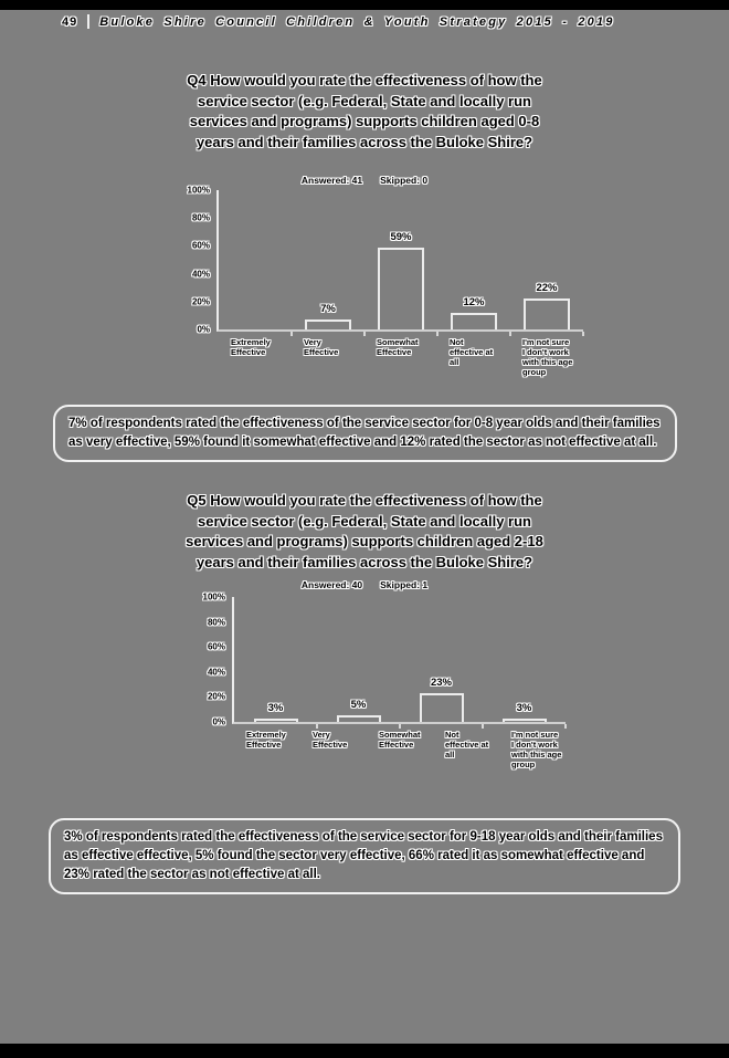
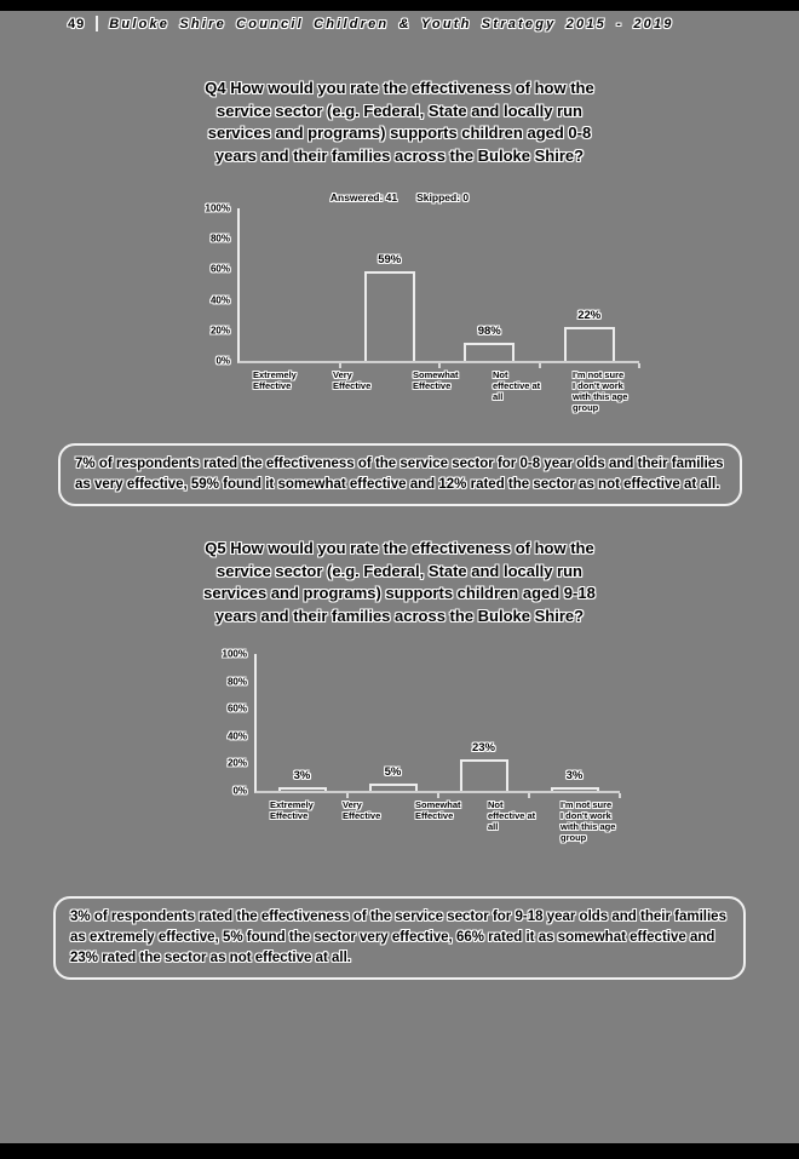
  49
  Buloke Shire Council Children & Youth Strategy 2015 - 2019
  Q4 How would you rate the effectiveness of how the service sector (e.g. Federal, State and locally run services and programs) supports children aged 0-8 years and their families across the Buloke Shire?
  Answered: 41
  Skipped: 0
  100%
  80%
  60%
  40%
  20%
  0%
- 7%
  59%
- 12%
+ 98%
  22%
  Extremely
  Effective
  Very
  Effective
  Somewhat
  Effective
  Not
  effective at
  all
  I'm not sure
  I don't work
  with this age
  group
  7% of respondents rated the effectiveness of the service sector for 0-8 year olds and their families as very effective, 59% found it somewhat effective and 12% rated the sector as not effective at all.
- Q5 How would you rate the effectiveness of how the service sector (e.g. Federal, State and locally run services and programs) supports children aged 2-18 years and their families across the Buloke Shire?
+ Q5 How would you rate the effectiveness of how the service sector (e.g. Federal, State and locally run services and programs) supports children aged 9-18 years and their families across the Buloke Shire?
- Answered: 40
- Skipped: 1
  100%
  80%
  60%
  40%
  20%
  0%
  3%
  5%
  23%
  3%
  Extremely
  Effective
  Very
  Effective
  Somewhat
  Effective
  Not
  effective at
  all
  I'm not sure
  I don't work
  with this age
  group
- 3% of respondents rated the effectiveness of the service sector for 9-18 year olds and their families as effective effective, 5% found the sector very effective, 66% rated it as somewhat effective and 23% rated the sector as not effective at all.
+ 3% of respondents rated the effectiveness of the service sector for 9-18 year olds and their families as extremely effective, 5% found the sector very effective, 66% rated it as somewhat effective and 23% rated the sector as not effective at all.
